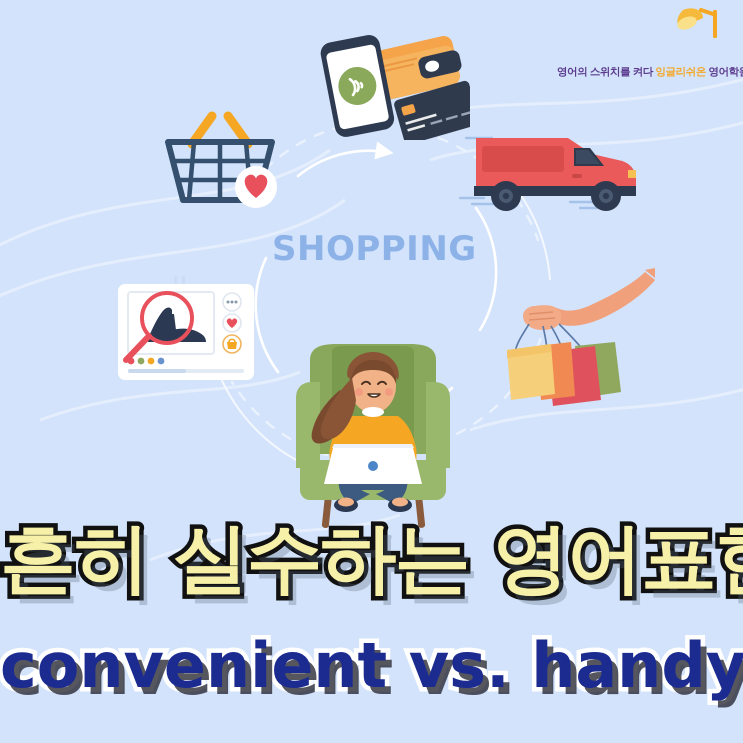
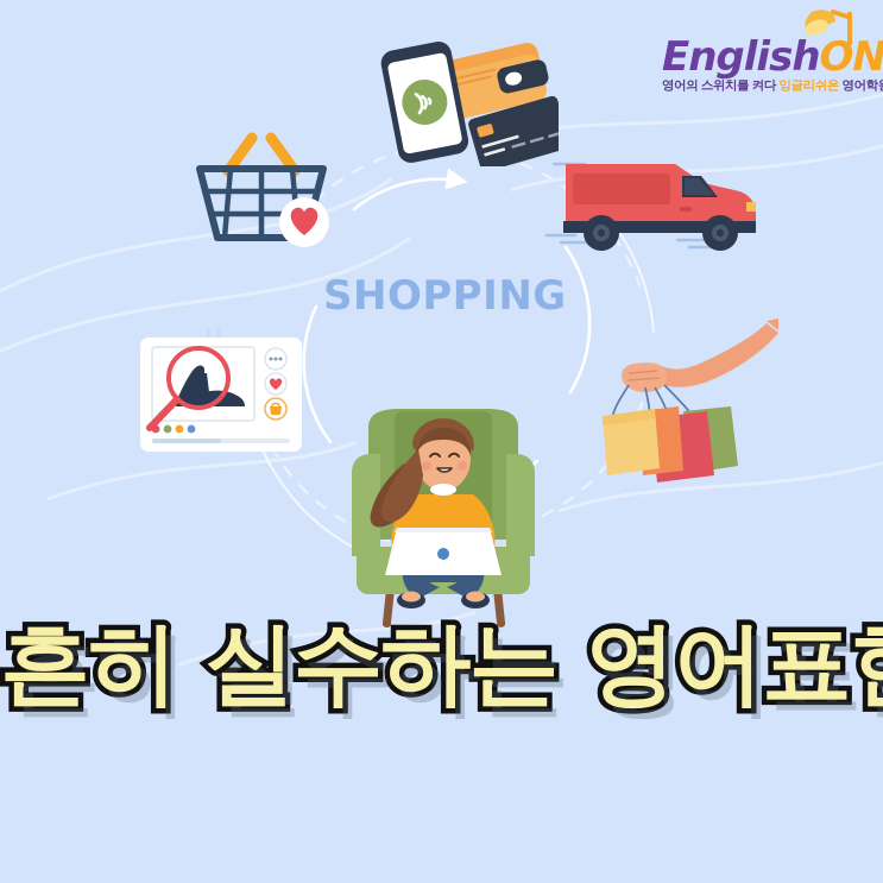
  SHOPPING
+ EnglishON
  영어의 스위치를 켜다 잉글리쉬온 영어학
  흔히 실수하는 영어표
- convenient vs. handy
